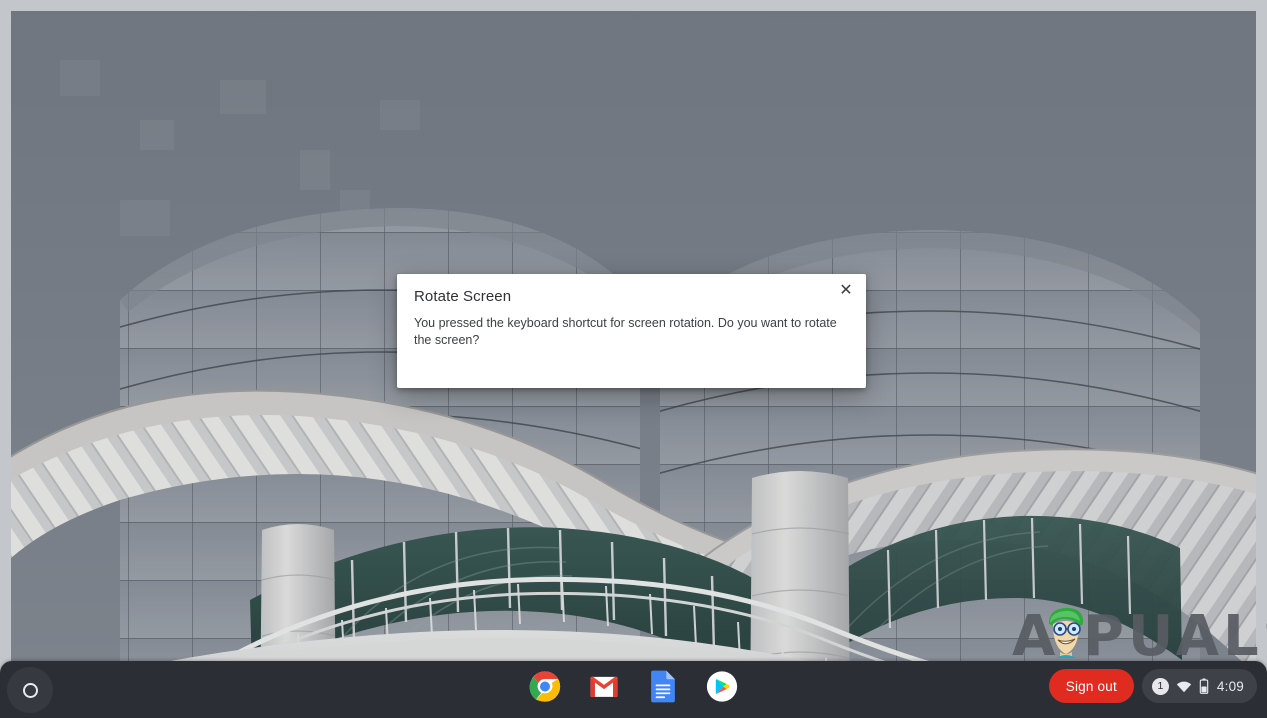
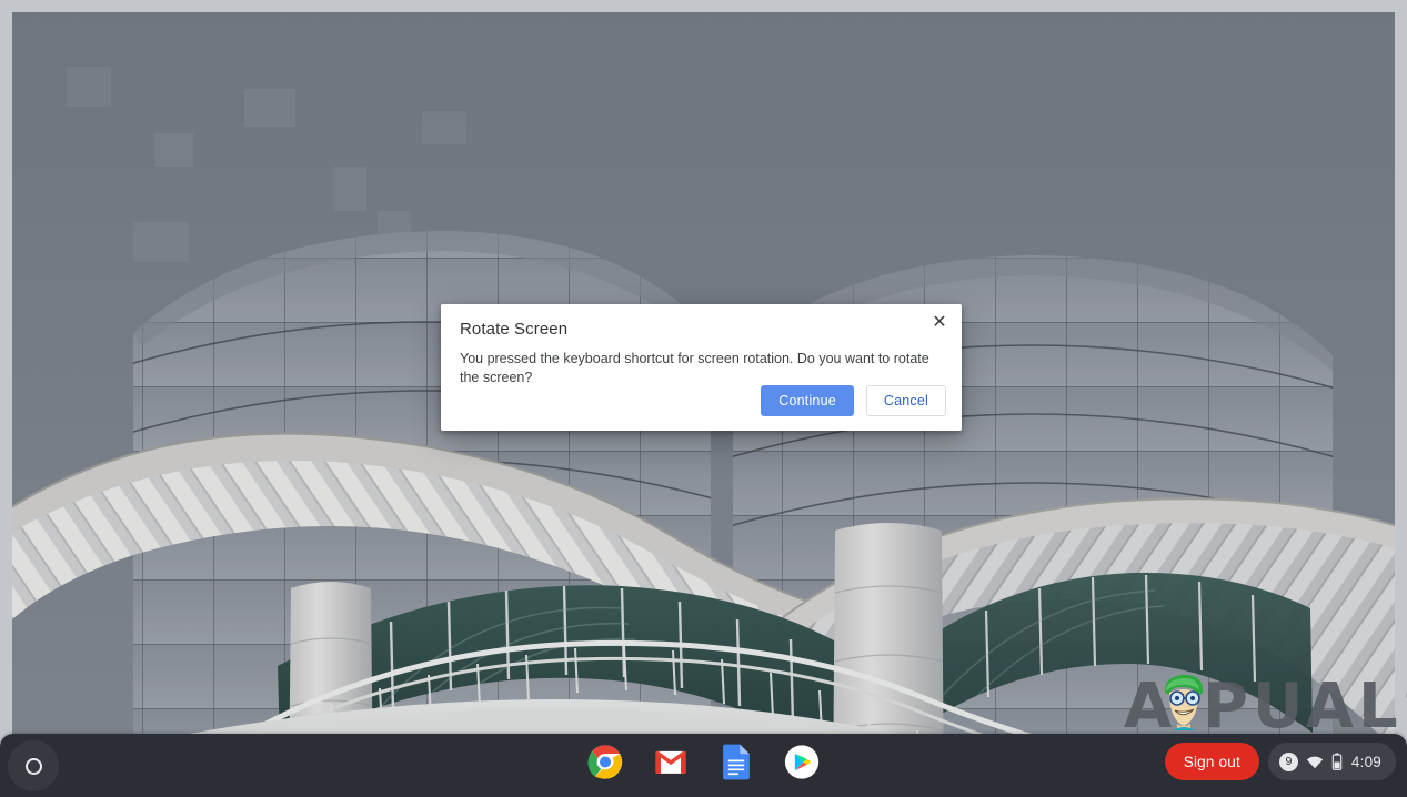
  A PUAL
  Rotate Screen
  ✕
  You pressed the keyboard shortcut for screen rotation. Do you want to rotate the screen?
+ Continue
+ Cancel
  Sign out
- 1
+ 9
  4:09
